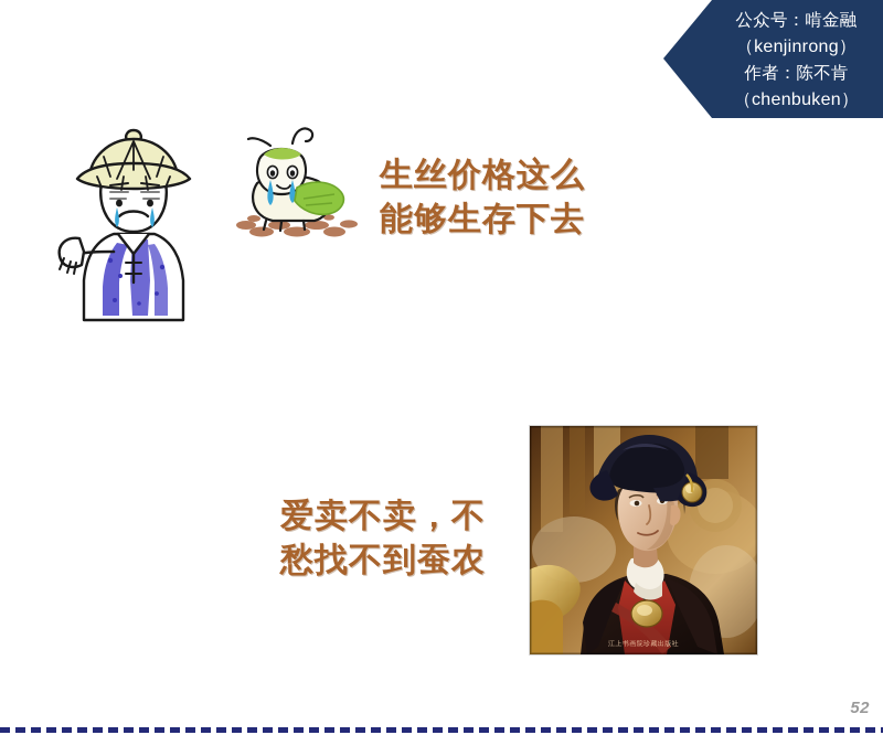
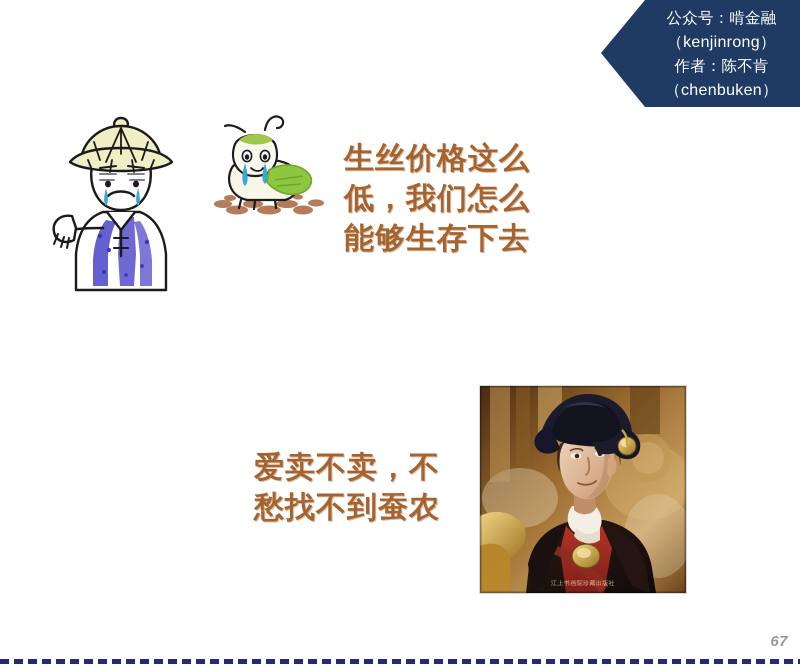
  公众号：啃金融
  （kenjinrong）
  作者：陈不肯
  （chenbuken）
  生丝价格这么
+ 低，我们怎么
  能够生存下去
  爱卖不卖，不
  愁找不到蚕农
- 52
+ 67
